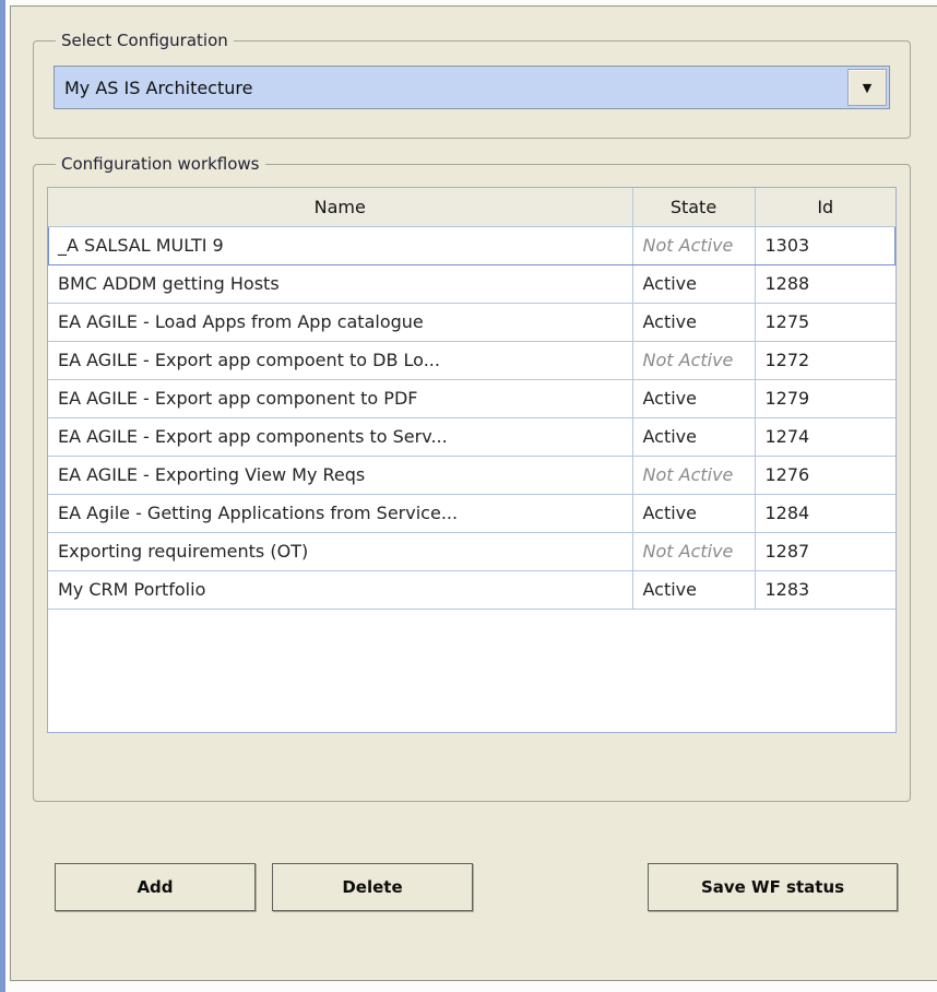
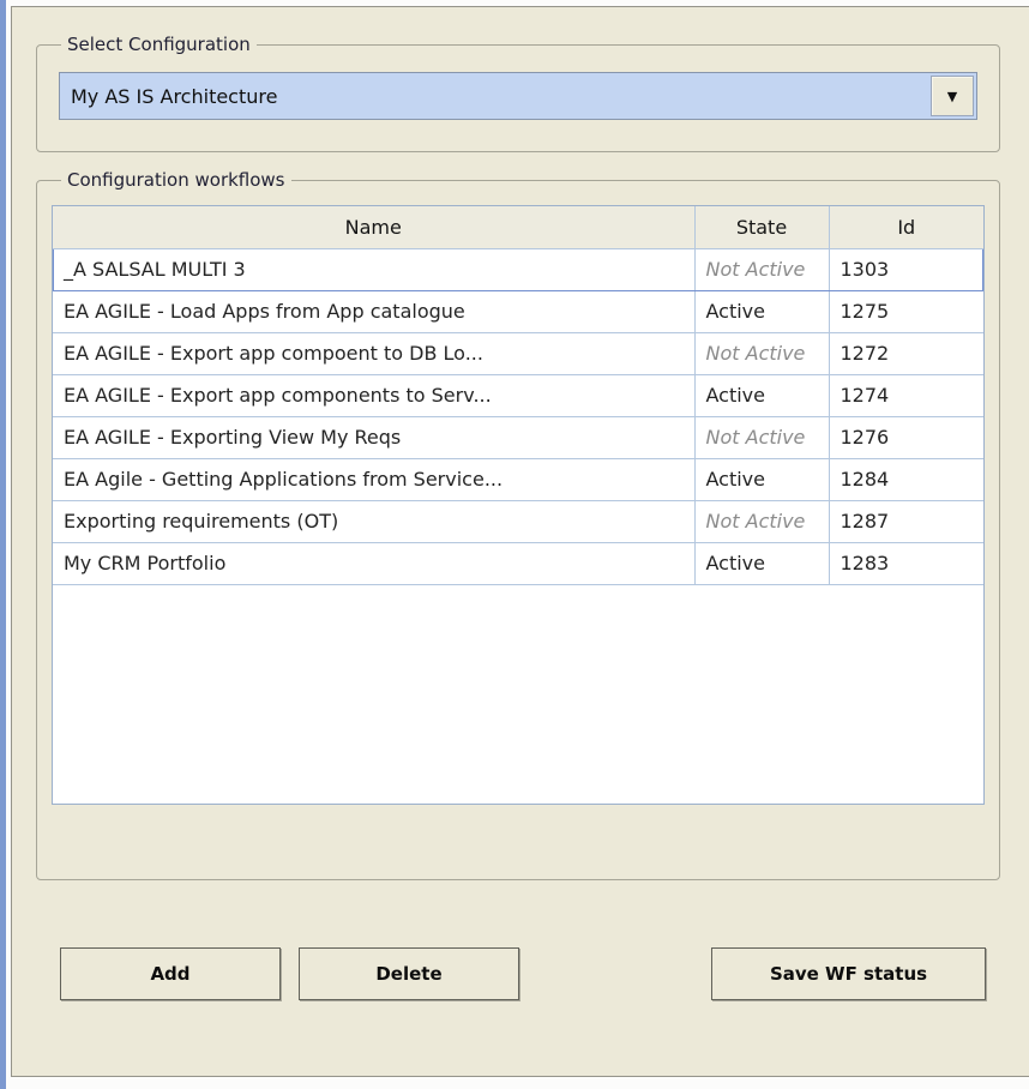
  Select Configuration
  My AS IS Architecture
  ▼
  Configuration workflows
  Name	State	Id
- _A SALSAL MULTI 9	Not Active	1303
+ _A SALSAL MULTI 3	Not Active	1303
- BMC ADDM getting Hosts	Active	1288
  EA AGILE - Load Apps from App catalogue	Active	1275
  EA AGILE - Export app compoent to DB Lo...	Not Active	1272
- EA AGILE - Export app component to PDF	Active	1279
  EA AGILE - Export app components to Serv...	Active	1274
  EA AGILE - Exporting View My Reqs	Not Active	1276
  EA Agile - Getting Applications from Service...	Active	1284
  Exporting requirements (OT)	Not Active	1287
  My CRM Portfolio	Active	1283
  Add
  Delete
  Save WF status
